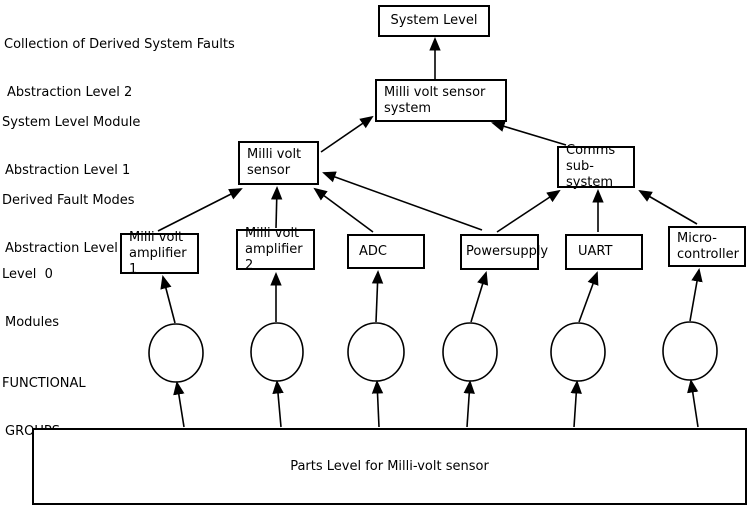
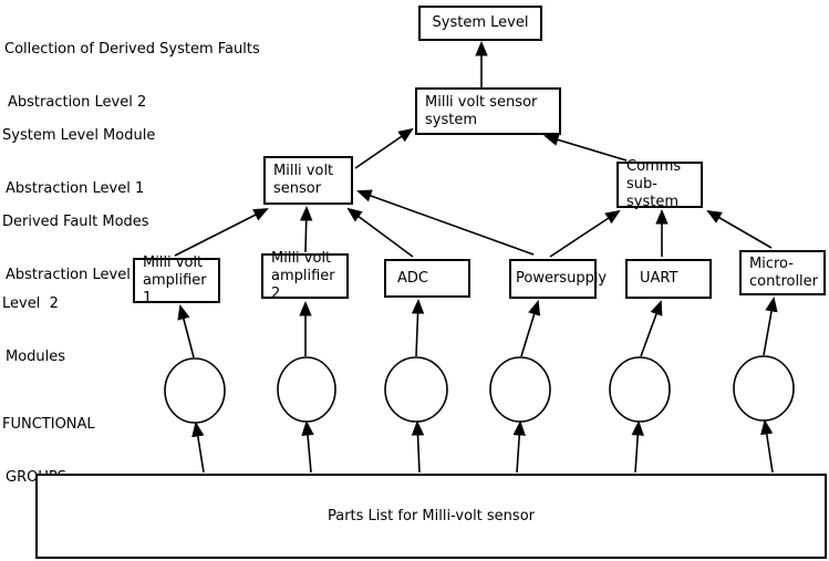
  Collection of Derived System Faults
  Abstraction Level 2
  System Level Module
  Abstraction Level 1
  Derived Fault Modes
  Abstraction Level
- Level 0
+ Level 2
  Modules
  FUNCTIONAL
  System Level
  Milli volt sensor
  system
  Milli volt
  sensor
  Comms
  sub-system
  Milli volt
  amplifier 1
  Milli volt
  amplifier 2
  ADC
  Powersupply
  UART
  Micro-
  controller
- Parts Level for Milli-volt sensor
+ Parts List for Milli-volt sensor
